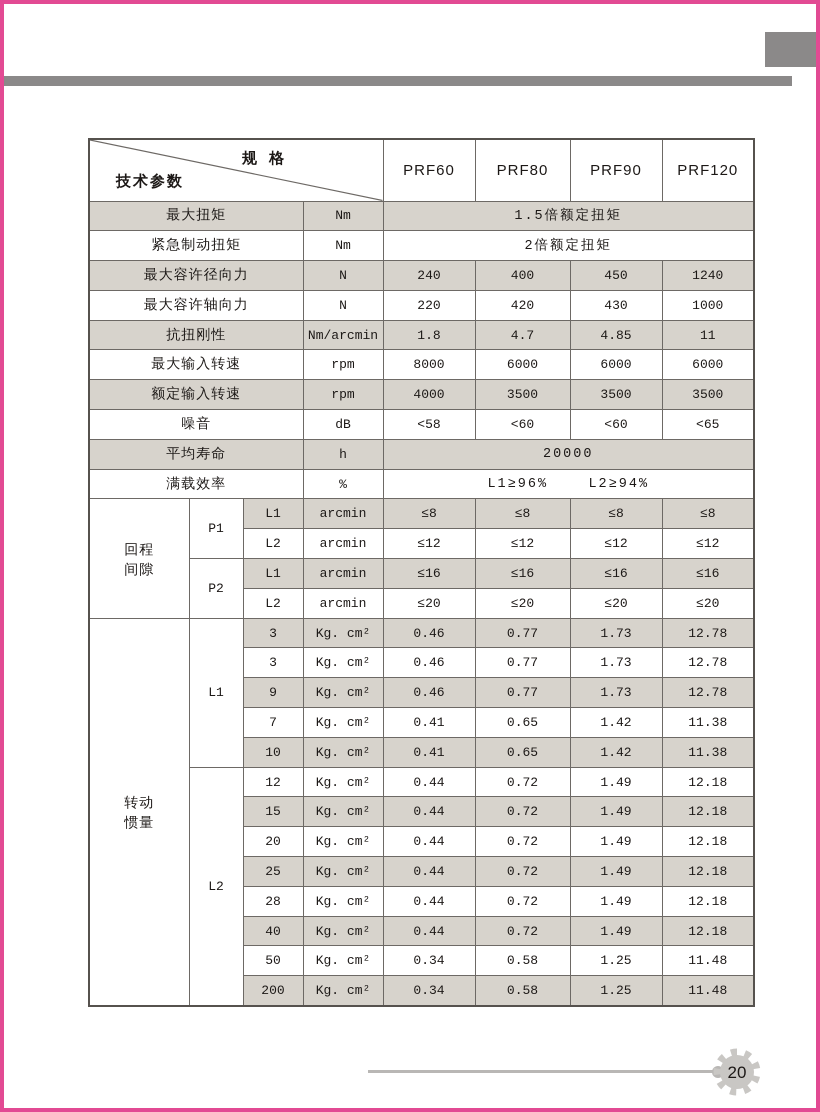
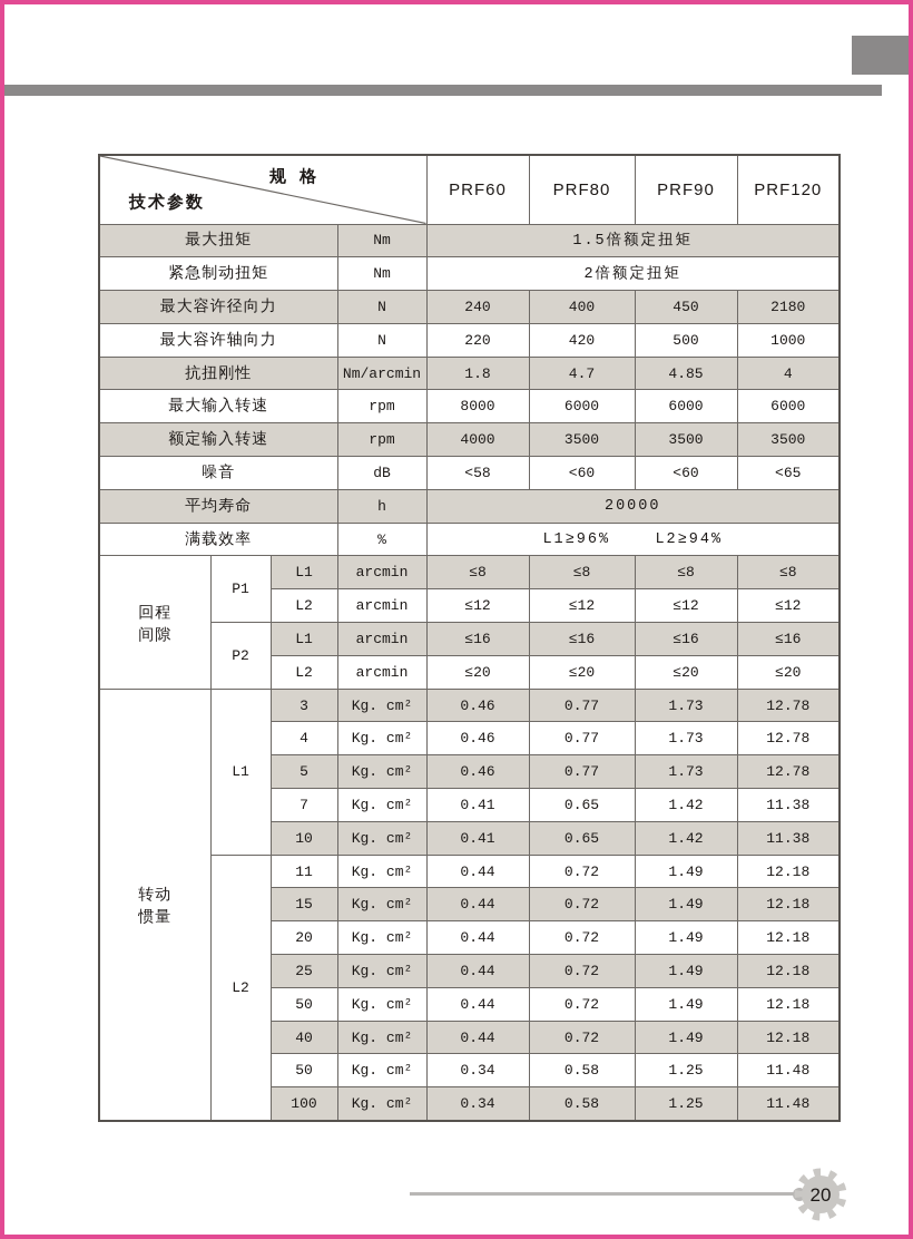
  规 格 技术参数	PRF60	PRF80	PRF90	PRF120
  最大扭矩	Nm	1.5倍额定扭矩
  紧急制动扭矩	Nm	2倍额定扭矩
- 最大容许径向力	N	240	400	450	1240
+ 最大容许径向力	N	240	400	450	2180
- 最大容许轴向力	N	220	420	430	1000
+ 最大容许轴向力	N	220	420	500	1000
- 抗扭刚性	Nm/arcmin	1.8	4.7	4.85	11
+ 抗扭刚性	Nm/arcmin	1.8	4.7	4.85	4
  最大输入转速	rpm	8000	6000	6000	6000
  额定输入转速	rpm	4000	3500	3500	3500
  噪音	dB	<58	<60	<60	<65
  平均寿命	h	20000
  满载效率	%	L1≥96% L2≥94%
  回程间隙	P1	L1	arcmin	≤8	≤8	≤8	≤8
  L2	arcmin	≤12	≤12	≤12	≤12
  P2	L1	arcmin	≤16	≤16	≤16	≤16
  L2	arcmin	≤20	≤20	≤20	≤20
  转动惯量	L1	3	Kg. cm²	0.46	0.77	1.73	12.78
- 3	Kg. cm²	0.46	0.77	1.73	12.78
+ 4	Kg. cm²	0.46	0.77	1.73	12.78
- 9	Kg. cm²	0.46	0.77	1.73	12.78
+ 5	Kg. cm²	0.46	0.77	1.73	12.78
  7	Kg. cm²	0.41	0.65	1.42	11.38
  10	Kg. cm²	0.41	0.65	1.42	11.38
- L2	12	Kg. cm²	0.44	0.72	1.49	12.18
+ L2	11	Kg. cm²	0.44	0.72	1.49	12.18
  15	Kg. cm²	0.44	0.72	1.49	12.18
  20	Kg. cm²	0.44	0.72	1.49	12.18
  25	Kg. cm²	0.44	0.72	1.49	12.18
- 28	Kg. cm²	0.44	0.72	1.49	12.18
+ 50	Kg. cm²	0.44	0.72	1.49	12.18
  40	Kg. cm²	0.44	0.72	1.49	12.18
  50	Kg. cm²	0.34	0.58	1.25	11.48
- 200	Kg. cm²	0.34	0.58	1.25	11.48
+ 100	Kg. cm²	0.34	0.58	1.25	11.48
  20
